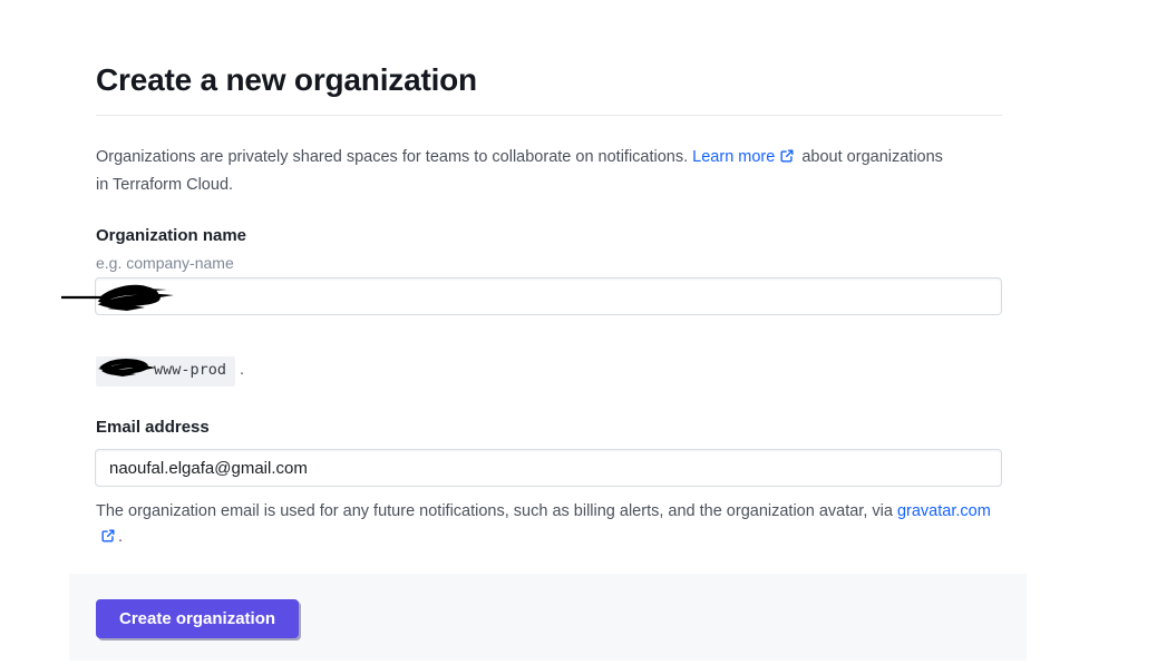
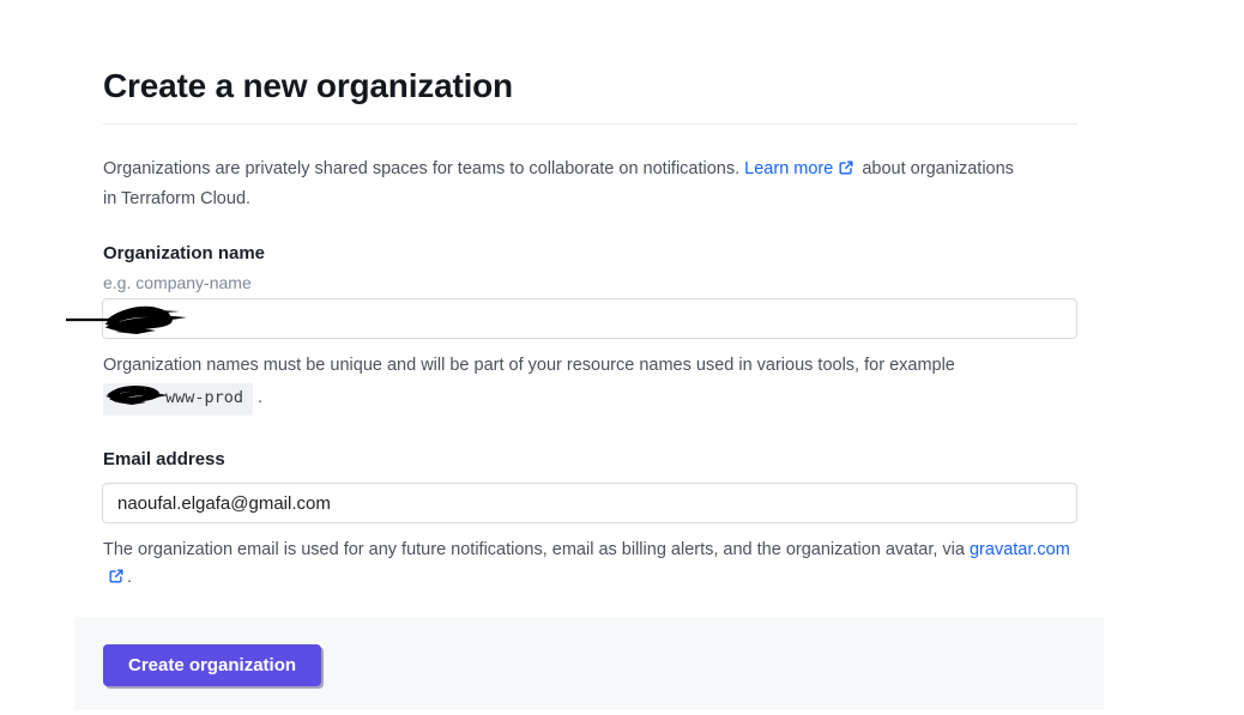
  Create a new organization
  Organizations are privately shared spaces for teams to collaborate on notifications. Learn more about organizations in Terraform Cloud.
  Organization name
  e.g. company-name
+ Organization names must be unique and will be part of your resource names used in various tools, for example
  www-prod .
  Email address
  naoufal.elgafa@gmail.com
- The organization email is used for any future notifications, such as billing alerts, and the organization avatar, via gravatar.com.
+ The organization email is used for any future notifications, email as billing alerts, and the organization avatar, via gravatar.com.
  Create organization
